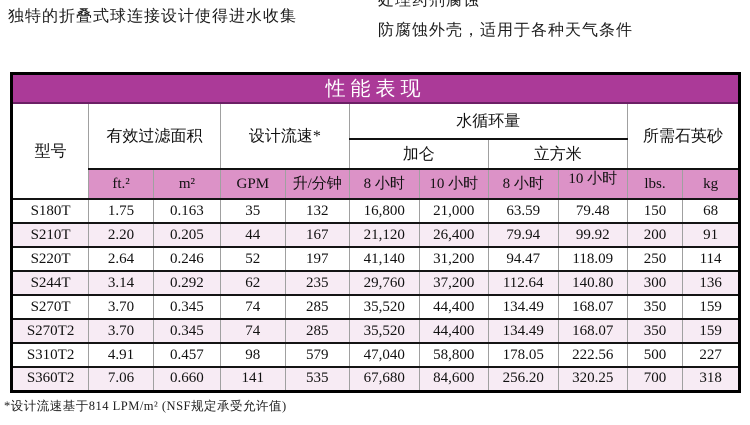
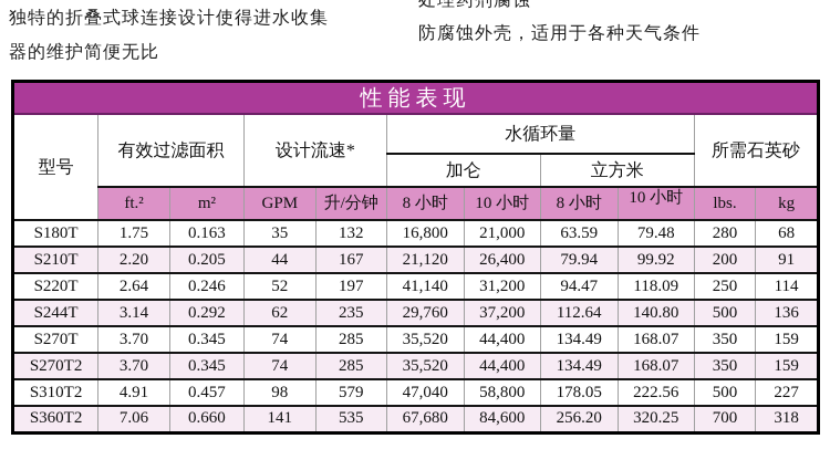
  独特的折叠式球连接设计使得进水收集
+ 器的维护简便无比
  处理药剂腐蚀
  防腐蚀外壳，适用于各种天气条件
  性能表现
  型号	有效过滤面积	设计流速*	水循环量	所需石英砂
  加仑	立方米
  ft.²	m²	GPM	升/分钟	8 小时	10 小时	8 小时	10 小时	lbs.	kg
- S180T	1.75	0.163	35	132	16,800	21,000	63.59	79.48	150	68
+ S180T	1.75	0.163	35	132	16,800	21,000	63.59	79.48	280	68
  S210T	2.20	0.205	44	167	21,120	26,400	79.94	99.92	200	91
  S220T	2.64	0.246	52	197	41,140	31,200	94.47	118.09	250	114
- S244T	3.14	0.292	62	235	29,760	37,200	112.64	140.80	300	136
+ S244T	3.14	0.292	62	235	29,760	37,200	112.64	140.80	500	136
  S270T	3.70	0.345	74	285	35,520	44,400	134.49	168.07	350	159
  S270T2	3.70	0.345	74	285	35,520	44,400	134.49	168.07	350	159
  S310T2	4.91	0.457	98	579	47,040	58,800	178.05	222.56	500	227
  S360T2	7.06	0.660	141	535	67,680	84,600	256.20	320.25	700	318
- *设计流速基于814 LPM/m² (NSF规定承受允许值)
